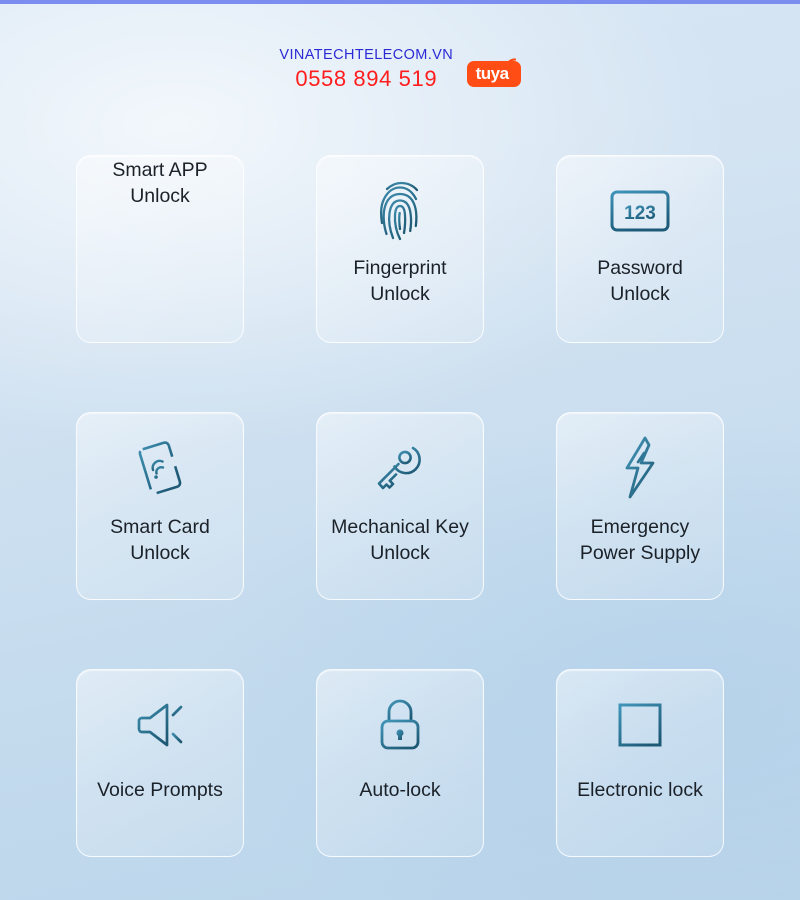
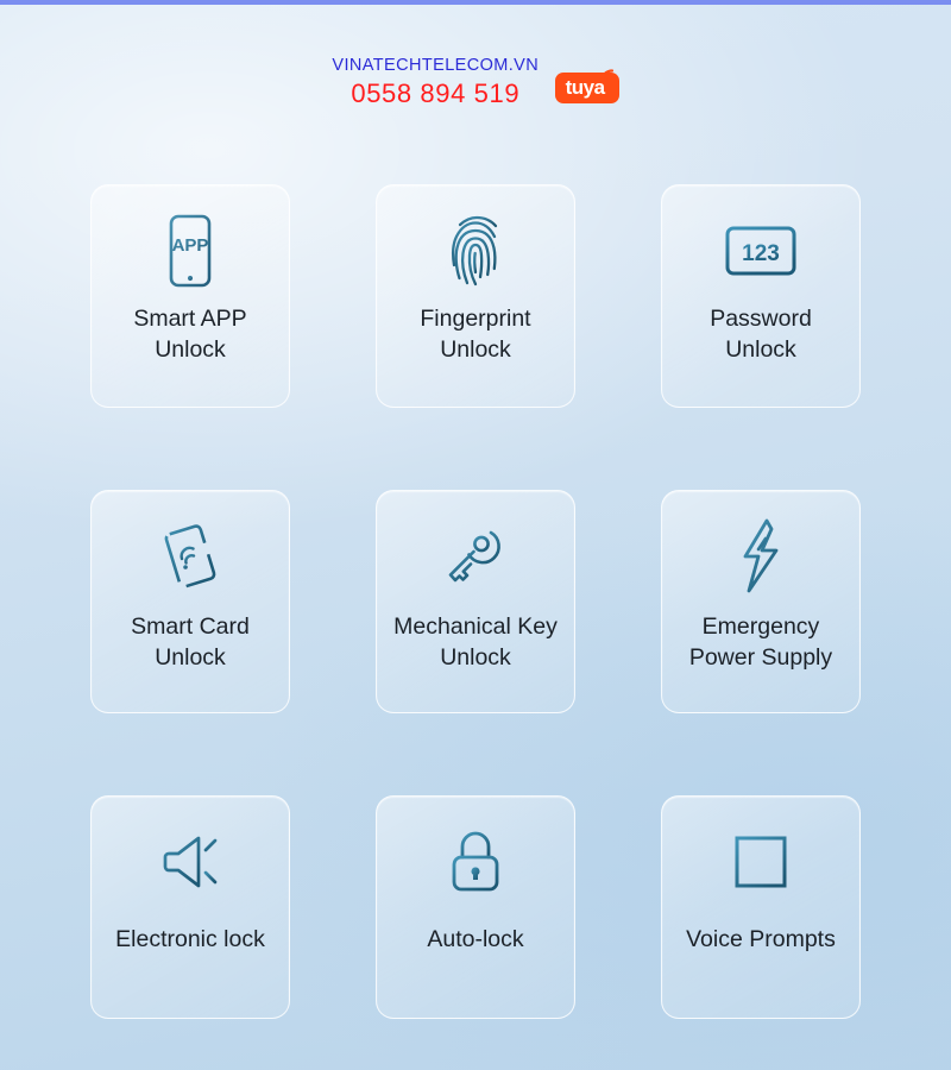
  VINATECHTELECOM.VN
  0558 894 519
  tuya
+ APP
  Smart APP
  Unlock
  Fingerprint
  Unlock
  123
  Password
  Unlock
  Smart Card
  Unlock
  Mechanical Key
  Unlock
  Emergency
  Power Supply
- Voice Prompts
+ Electronic lock
  Auto-lock
- Electronic lock
+ Voice Prompts
